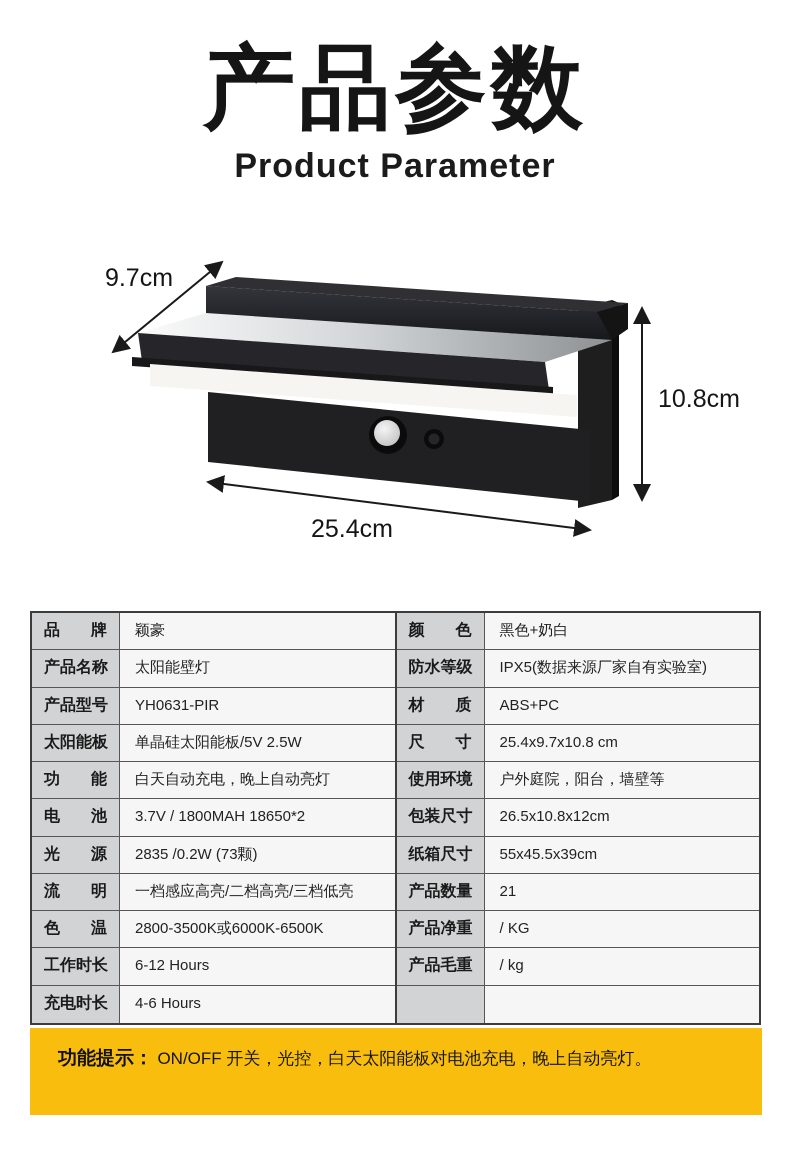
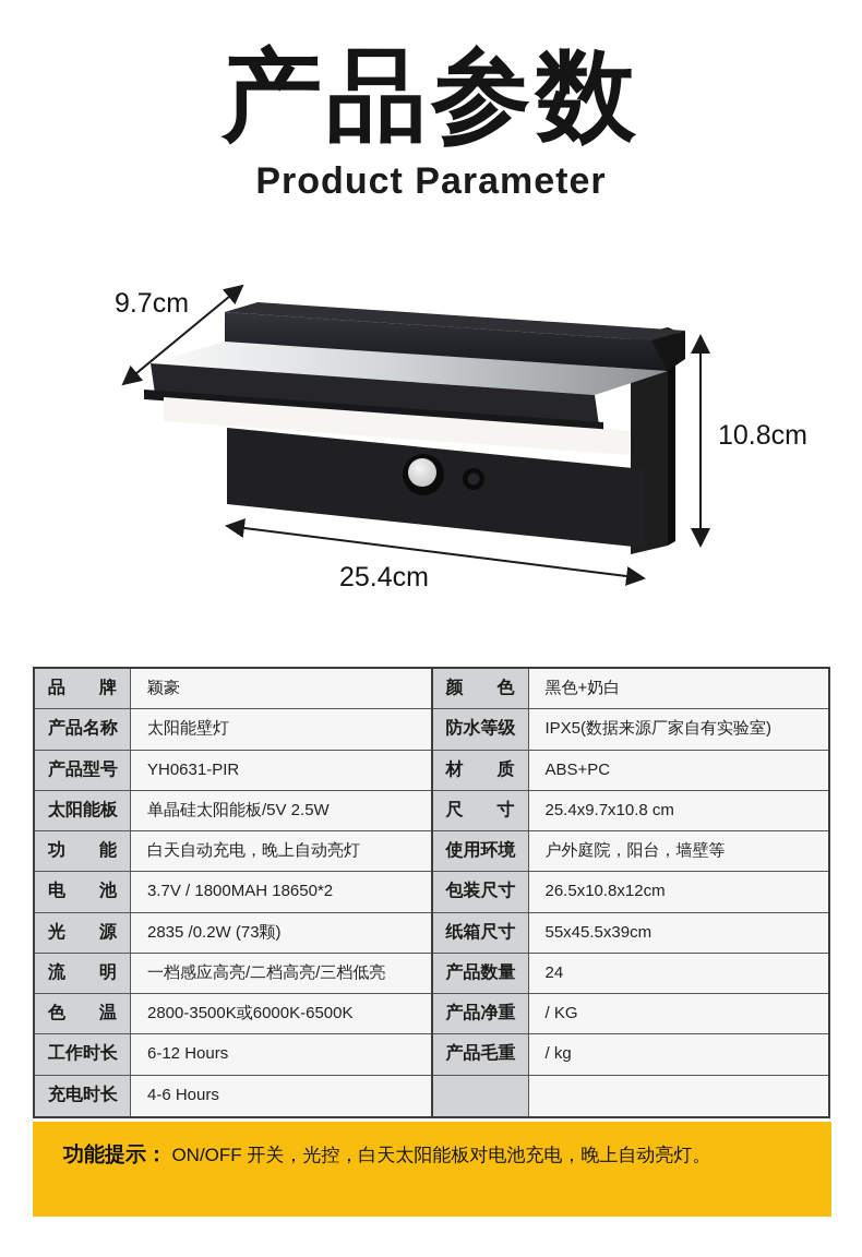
  产品参数
  Product Parameter
  9.7cm
  10.8cm
  25.4cm
  品牌
  颖豪
  产品名称
  太阳能壁灯
  产品型号
  YH0631-PIR
  太阳能板
  单晶硅太阳能板/5V 2.5W
  功能
  白天自动充电，晚上自动亮灯
  电池
  3.7V / 1800MAH 18650*2
  光源
  2835 /0.2W (73颗)
  流明
  一档感应高亮/二档高亮/三档低亮
  色温
  2800-3500K或6000K-6500K
  工作时长
  6-12 Hours
  充电时长
  4-6 Hours
  颜色
  黑色+奶白
  防水等级
  IPX5(数据来源厂家自有实验室)
  材质
  ABS+PC
  尺寸
  25.4x9.7x10.8 cm
  使用环境
  户外庭院，阳台，墙壁等
  包装尺寸
  26.5x10.8x12cm
  纸箱尺寸
  55x45.5x39cm
  产品数量
- 21
+ 24
  产品净重
  / KG
  产品毛重
  / kg
  功能提示： ON/OFF 开关，光控，白天太阳能板对电池充电，晚上自动亮灯。
